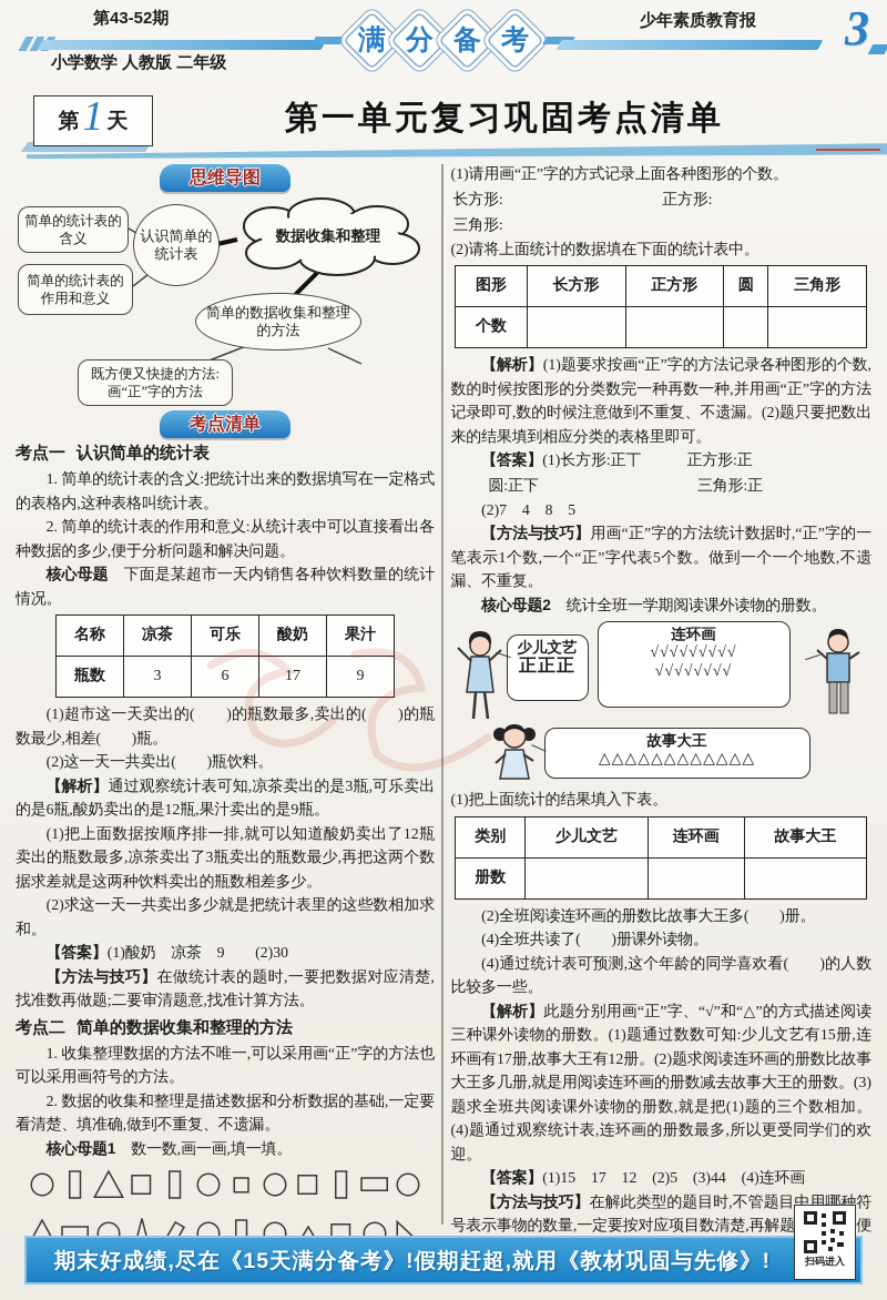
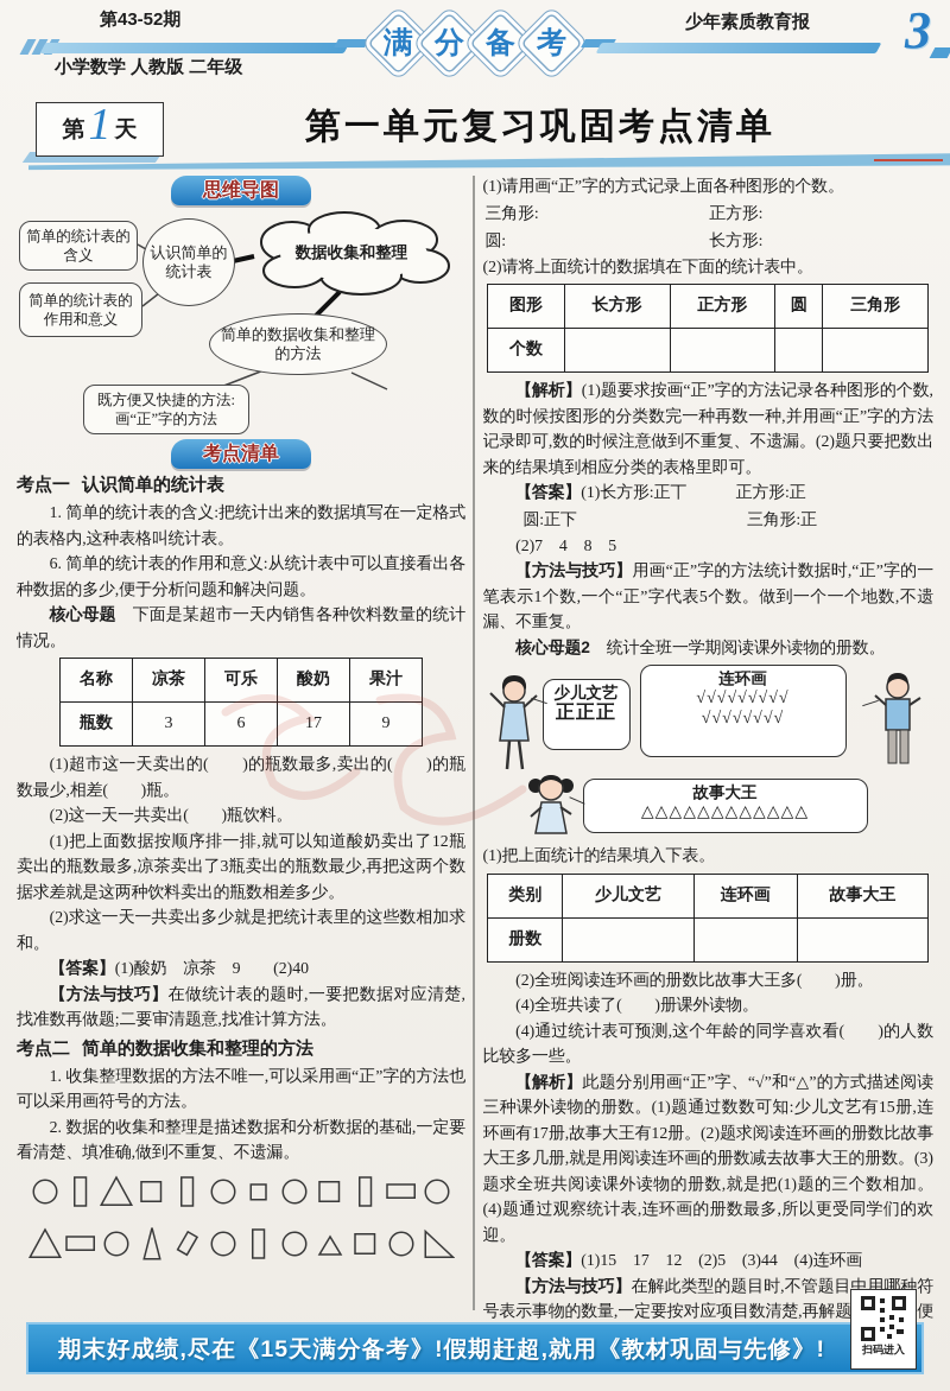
  第43-52期
  小学数学 人教版 二年级
  少年素质教育报
  3
  第
  1
  天
  第一单元复习巩固考点清单
  思维导图
  简单的统计表的含义
  简单的统计表的作用和意义
  认识简单的统计表
  数据收集和整理
  简单的数据收集和整理的方法
  既方便又快捷的方法:画“正”字的方法
  考点清单
  考点一 认识简单的统计表
  1. 简单的统计表的含义:把统计出来的数据填写在一定格式的表格内,这种表格叫统计表。
- 2. 简单的统计表的作用和意义:从统计表中可以直接看出各种数据的多少,便于分析问题和解决问题。
+ 6. 简单的统计表的作用和意义:从统计表中可以直接看出各种数据的多少,便于分析问题和解决问题。
  核心母题 下面是某超市一天内销售各种饮料数量的统计情况。
  名称	凉茶	可乐	酸奶	果汁
  瓶数	3	6	17	9
  (1)超市这一天卖出的( )的瓶数最多,卖出的( )的瓶数最少,相差( )瓶。
  (2)这一天一共卖出( )瓶饮料。
- 【解析】通过观察统计表可知,凉茶卖出的是3瓶,可乐卖出的是6瓶,酸奶卖出的是12瓶,果汁卖出的是9瓶。
  (1)把上面数据按顺序排一排,就可以知道酸奶卖出了12瓶卖出的瓶数最多,凉茶卖出了3瓶卖出的瓶数最少,再把这两个数据求差就是这两种饮料卖出的瓶数相差多少。
  (2)求这一天一共卖出多少就是把统计表里的这些数相加求和。
- 【答案】(1)酸奶 凉茶 9 (2)30
+ 【答案】(1)酸奶 凉茶 9 (2)40
  【方法与技巧】在做统计表的题时,一要把数据对应清楚,找准数再做题;二要审清题意,找准计算方法。
  考点二 简单的数据收集和整理的方法
  1. 收集整理数据的方法不唯一,可以采用画“正”字的方法也可以采用画符号的方法。
  2. 数据的收集和整理是描述数据和分析数据的基础,一定要看清楚、填准确,做到不重复、不遗漏。
- 核心母题1 数一数,画一画,填一填。
  (1)请用画“正”字的方式记录上面各种图形的个数。
- 长方形:
+ 三角形:
  正方形:
+ 圆:
- 三角形:
+ 长方形:
  (2)请将上面统计的数据填在下面的统计表中。
  图形	长方形	正方形	圆	三角形
  个数
  【解析】(1)题要求按画“正”字的方法记录各种图形的个数,数的时候按图形的分类数完一种再数一种,并用画“正”字的方法记录即可,数的时候注意做到不重复、不遗漏。(2)题只要把数出来的结果填到相应分类的表格里即可。
  【答案】(1)长方形:正丅 正方形:正
  圆:正下
  三角形:正
  (2)7 4 8 5
  【方法与技巧】用画“正”字的方法统计数据时,“正”字的一笔表示1个数,一个“正”字代表5个数。做到一个一个地数,不遗漏、不重复。
  核心母题2 统计全班一学期阅读课外读物的册数。
  少儿文艺
  正正正
  连环画
  √√√√√√√√√
  √√√√√√√√
  故事大王
  △△△△△△△△△△△△
  (1)把上面统计的结果填入下表。
  类别	少儿文艺	连环画	故事大王
  册数
  (2)全班阅读连环画的册数比故事大王多( )册。
  (4)全班共读了( )册课外读物。
  (4)通过统计表可预测,这个年龄的同学喜欢看( )的人数比较多一些。
  【解析】此题分别用画“正”字、“√”和“△”的方式描述阅读三种课外读物的册数。(1)题通过数数可知:少儿文艺有15册,连环画有17册,故事大王有12册。(2)题求阅读连环画的册数比故事大王多几册,就是用阅读连环画的册数减去故事大王的册数。(3)题求全班共阅读课外读物的册数,就是把(1)题的三个数相加。(4)题通过观察统计表,连环画的册数最多,所以更受同学们的欢迎。
  【答案】(1)15 17 12 (2)5 (3)44 (4)连环画
  【方法与技巧】在解此类型的题目时,不管题目中用哪种符号表示事物的数量,一定要按对应项目数清楚,再解题便
  期末好成绩,尽在《15天满分备考》!假期赶超,就用《教材巩固与先修》!
  扫码进入
